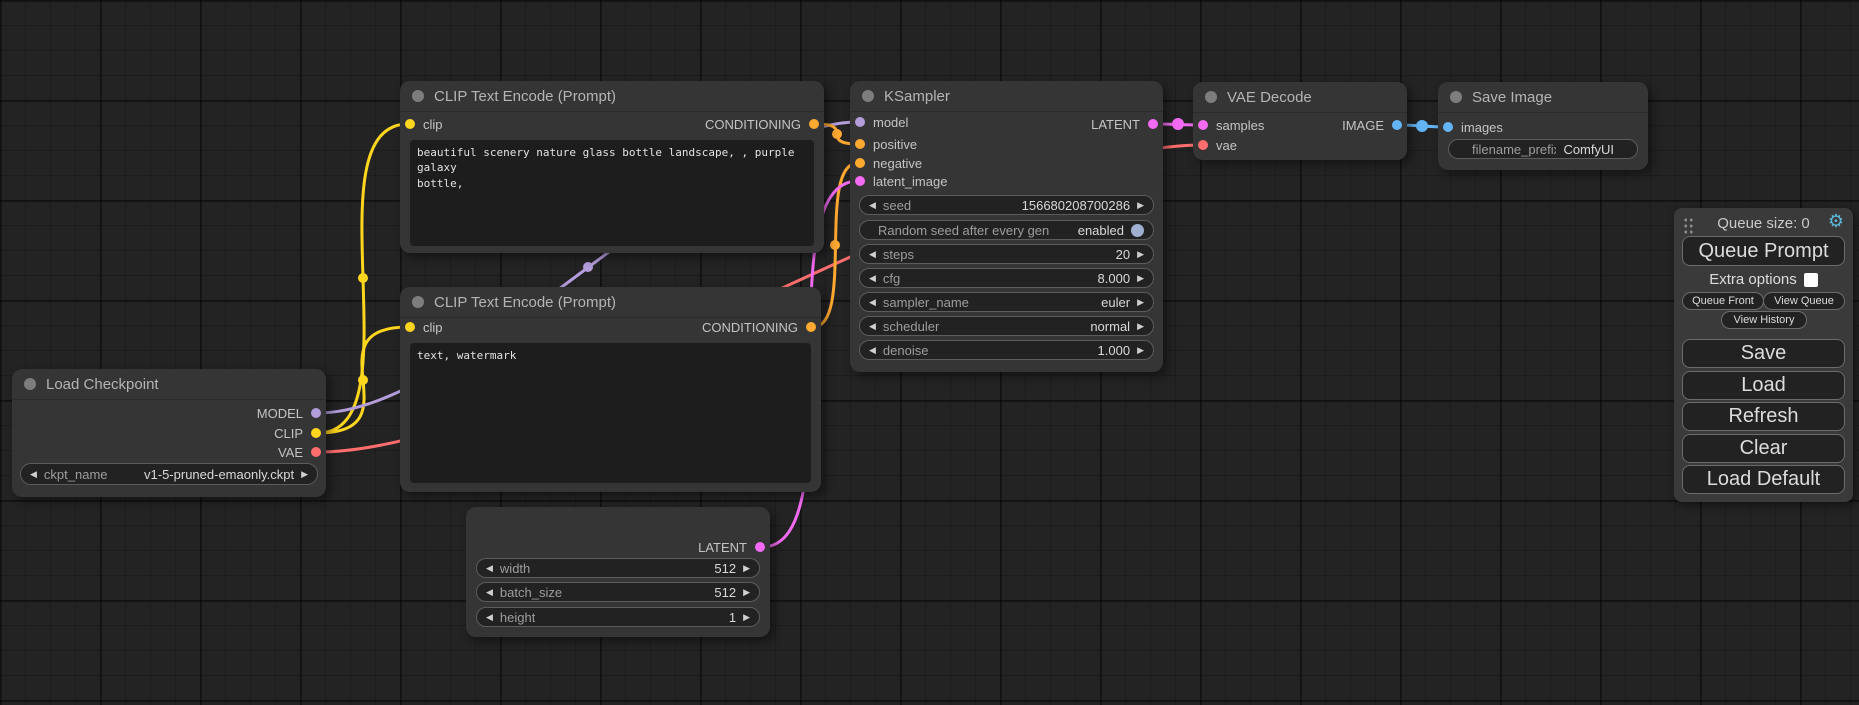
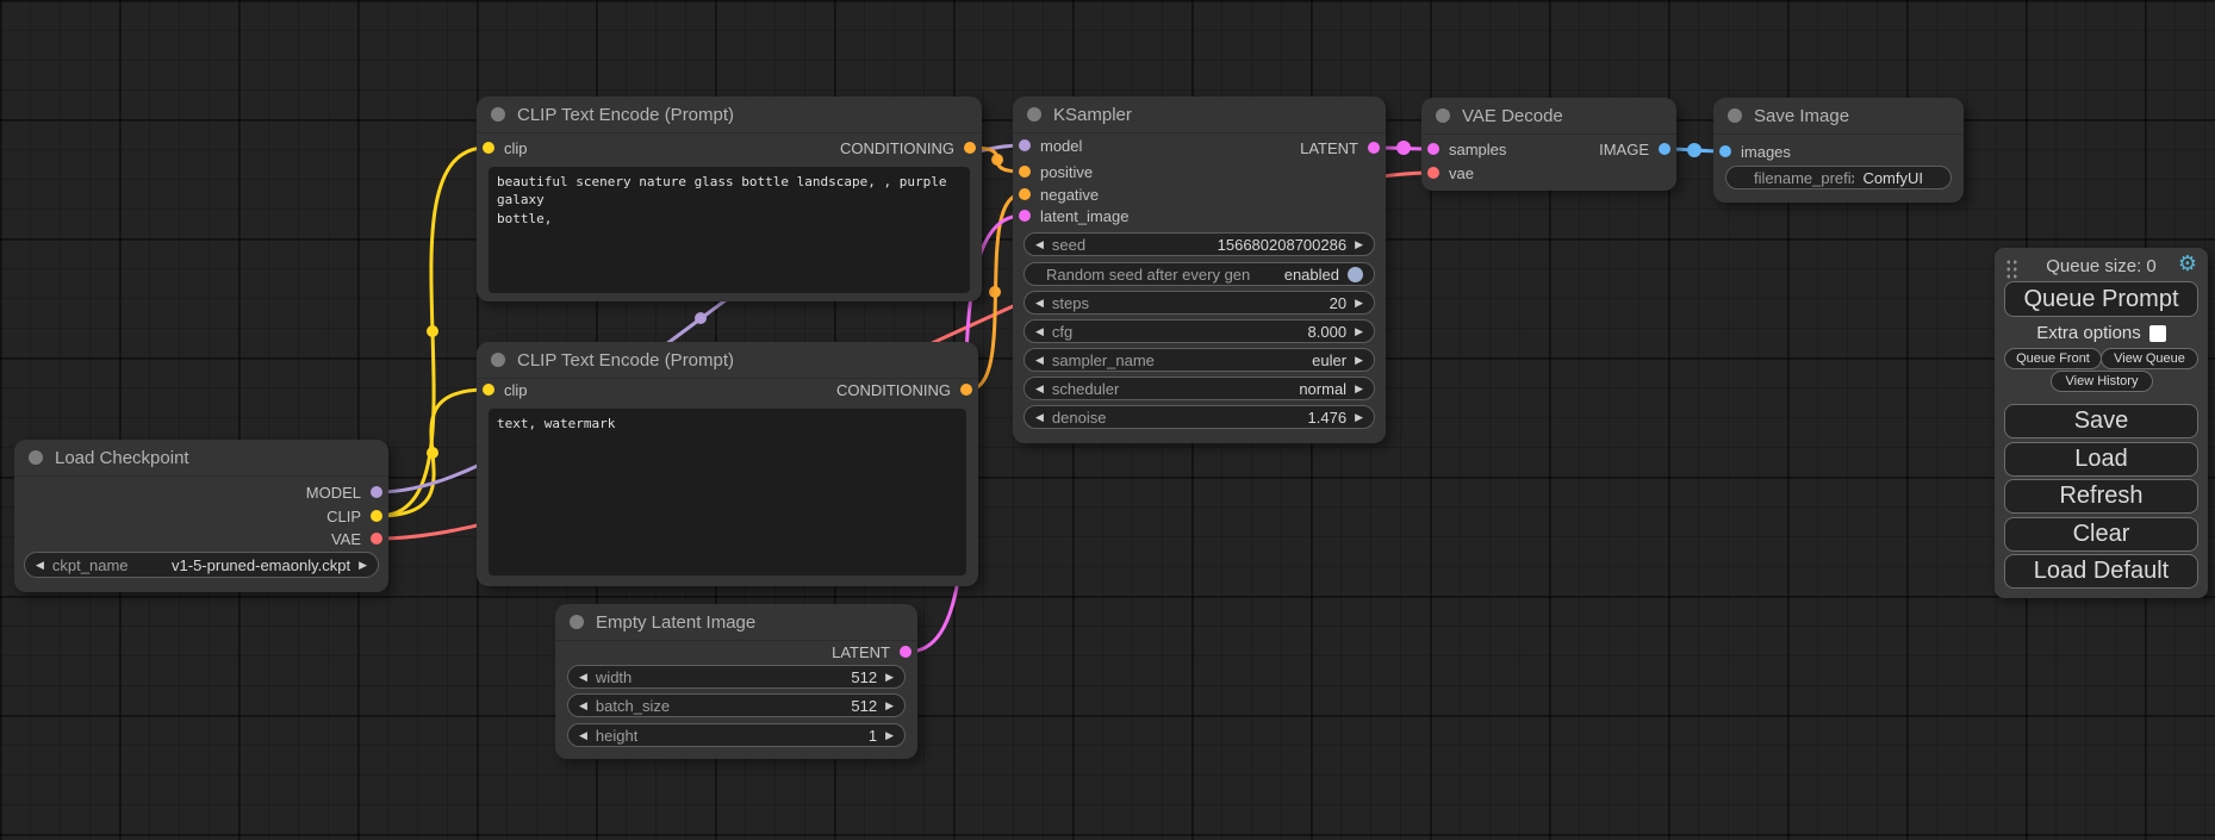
  Load Checkpoint
  MODEL
  CLIP
  VAE
  ◀
  ckpt_name
  v1-5-pruned-emaonly.ckpt
  ▶
  CLIP Text Encode (Prompt)
  clip
  CONDITIONING
  beautiful scenery nature glass bottle landscape, , purple galaxy
  bottle,
  CLIP Text Encode (Prompt)
  clip
  CONDITIONING
  text, watermark
+ Empty Latent Image
  LATENT
  ◀
  width
  512
  ▶
  ◀
  batch_size
  512
  ▶
  ◀
  height
  1
  ▶
  KSampler
  model
  positive
  negative
  latent_image
  LATENT
  ◀
  seed
  156680208700286
  ▶
  Random seed after every gen
  enabled
  ◀
  steps
  20
  ▶
  ◀
  cfg
  8.000
  ▶
  ◀
  sampler_name
  euler
  ▶
  ◀
  scheduler
  normal
  ▶
  ◀
  denoise
- 1.000
+ 1.476
  ▶
  VAE Decode
  samples
  vae
  IMAGE
  Save Image
  images
  filename_prefi
  ComfyUI
  Queue size: 0
  ⚙
  Queue Prompt
  Extra options
  Queue Front
  View Queue
  View History
  Save
  Load
  Refresh
  Clear
  Load Default
